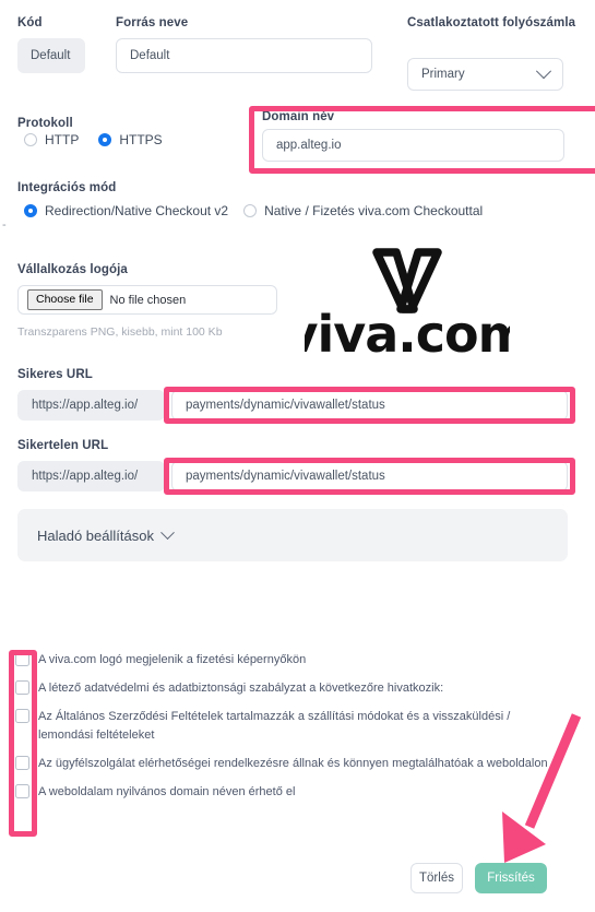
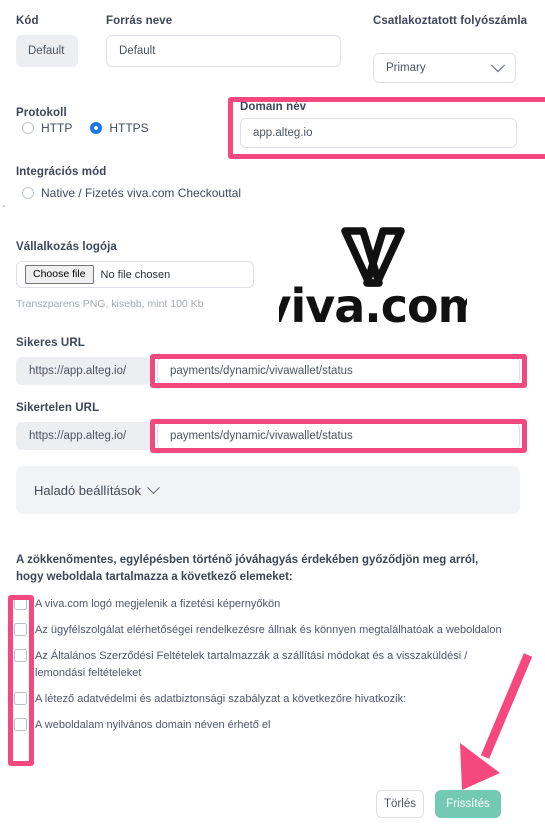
  Kód
  Default
  Forrás neve
  Default
  Csatlakoztatott folyószámla
  Primary
  Protokoll
  HTTP
  HTTPS
  Domain név
  app.alteg.io
  Integrációs mód
- Redirection/Native Checkout v2
  Native / Fizetés viva.com Checkouttal
  -
  Vállalkozás logója
  Choose file
  No file chosen
  Transzparens PNG, kisebb, mint 100 Kb
  iva.com
  Sikeres URL
  https://app.alteg.io/
  payments/dynamic/vivawallet/status
  Sikertelen URL
  https://app.alteg.io/
  payments/dynamic/vivawallet/status
  Haladó beállítások
+ A zökkenőmentes, egylépésben történő jóváhagyás érdekében győződjön meg arról, hogy weboldala tartalmazza a következő elemeket:
  A viva.com logó megjelenik a fizetési képernyőkön
- A létező adatvédelmi és adatbiztonsági szabályzat a következőre hivatkozik:
+ Az ügyfélszolgálat elérhetőségei rendelkezésre állnak és könnyen megtalálhatóak a weboldalon
  Az Általános Szerződési Feltételek tartalmazzák a szállítási módokat és a visszaküldési / lemondási feltételeket
- Az ügyfélszolgálat elérhetőségei rendelkezésre állnak és könnyen megtalálhatóak a weboldalon
+ A létező adatvédelmi és adatbiztonsági szabályzat a következőre hivatkozik:
  A weboldalam nyilvános domain néven érhető el
  Törlés
  Frissítés
